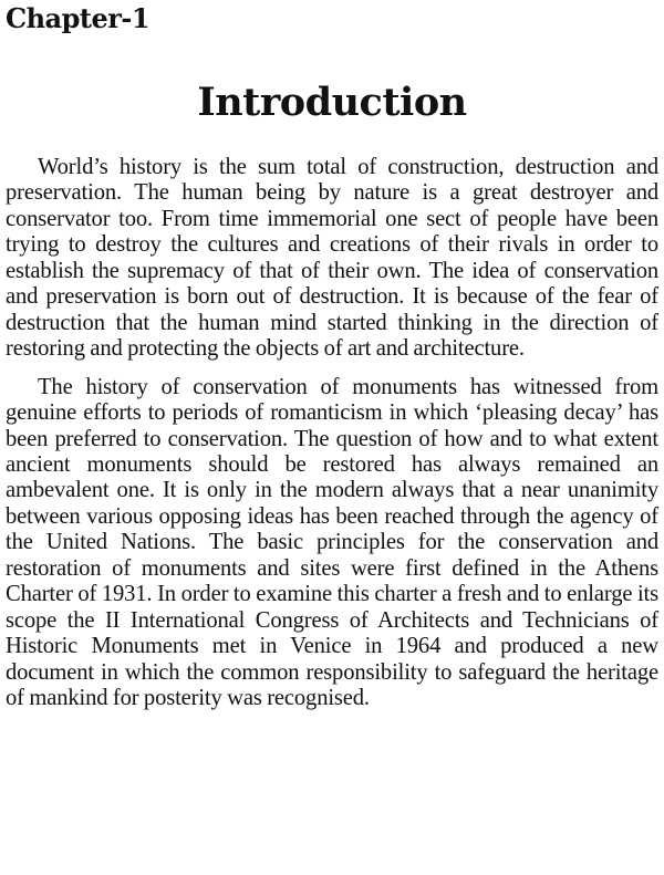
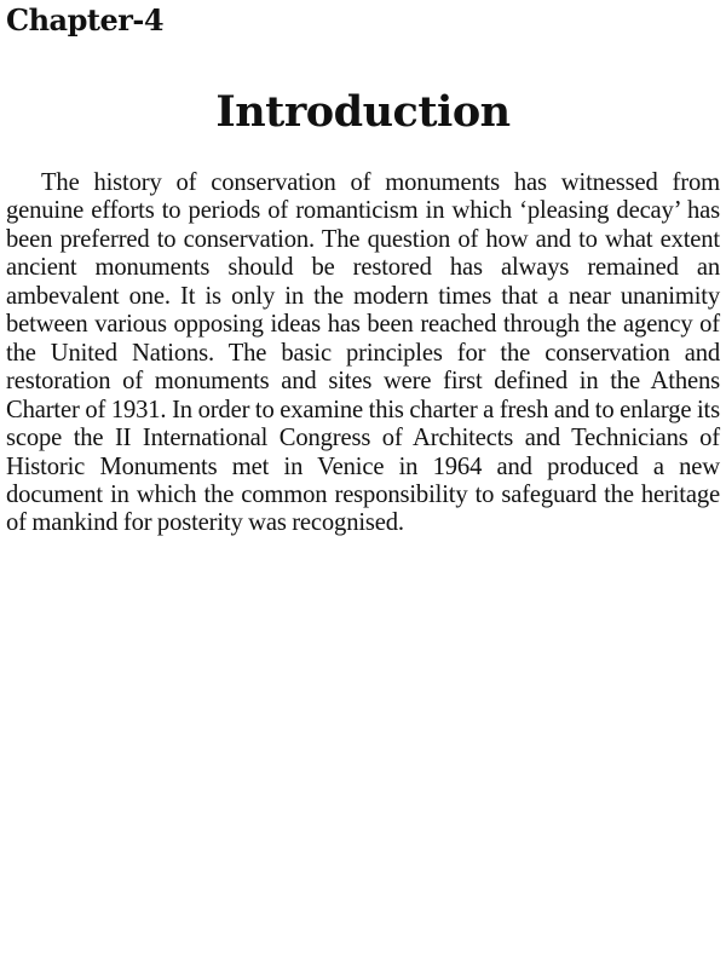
- Chapter-1
+ Chapter-4
  Introduction
- World’s history is the sum total of construction, destruction and preservation. The human being by nature is a great destroyer and conservator too. From time immemorial one sect of people have been trying to destroy the cultures and creations of their rivals in order to establish the supremacy of that of their own. The idea of conservation and preservation is born out of destruction. It is because of the fear of destruction that the human mind started thinking in the direction of restoring and protecting the objects of art and architecture.
- The history of conservation of monuments has witnessed from genuine efforts to periods of romanticism in which ‘pleasing decay’ has been preferred to conservation. The question of how and to what extent ancient monuments should be restored has always remained an ambevalent one. It is only in the modern always that a near unanimity between various opposing ideas has been reached through the agency of the United Nations. The basic principles for the conservation and restoration of monuments and sites were first defined in the Athens Charter of 1931. In order to examine this charter a fresh and to enlarge its scope the II International Congress of Architects and Technicians of Historic Monuments met in Venice in 1964 and produced a new document in which the common responsibility to safeguard the heritage of mankind for posterity was recognised.
+ The history of conservation of monuments has witnessed from genuine efforts to periods of romanticism in which ‘pleasing decay’ has been preferred to conservation. The question of how and to what extent ancient monuments should be restored has always remained an ambevalent one. It is only in the modern times that a near unanimity between various opposing ideas has been reached through the agency of the United Nations. The basic principles for the conservation and restoration of monuments and sites were first defined in the Athens Charter of 1931. In order to examine this charter a fresh and to enlarge its scope the II International Congress of Architects and Technicians of Historic Monuments met in Venice in 1964 and produced a new document in which the common responsibility to safeguard the heritage of mankind for posterity was recognised.
